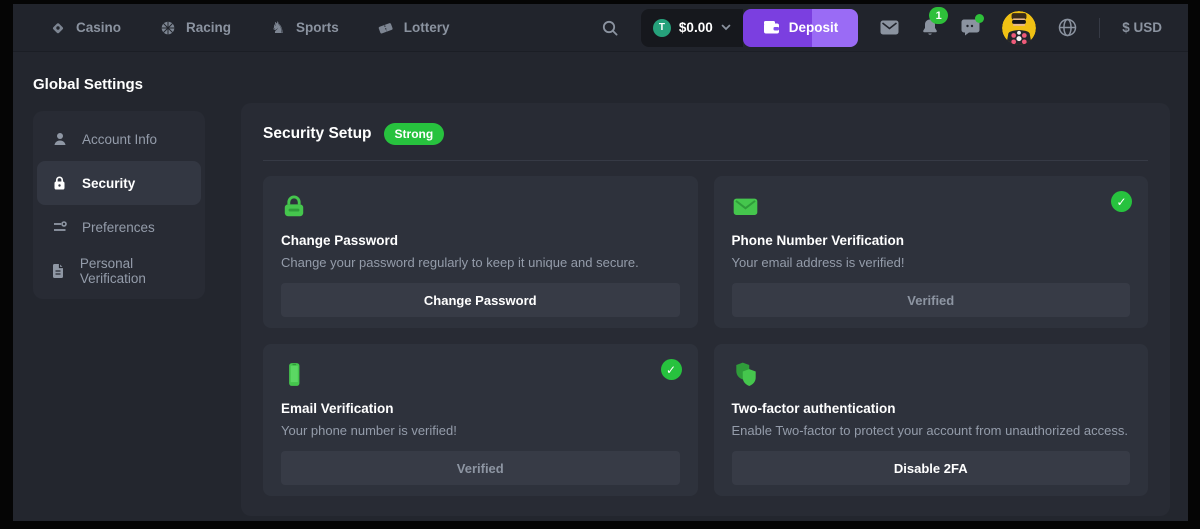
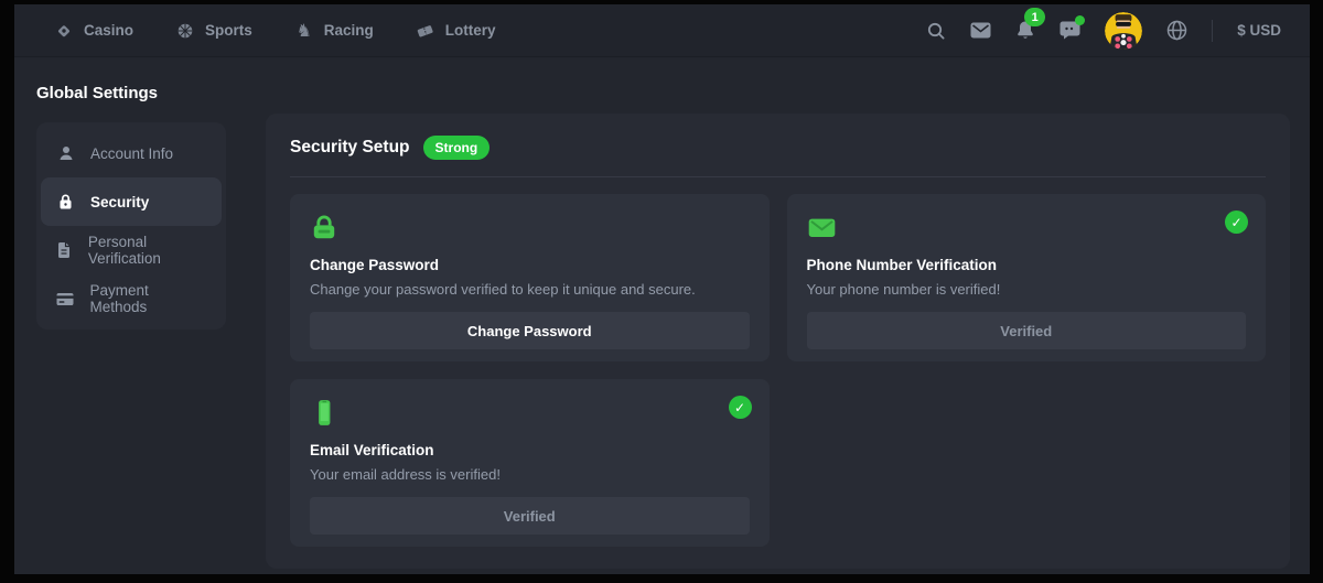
  Casino
- Racing
+ Sports
  ♞
- Sports
+ Racing
  Lottery
- T
- $0.00
- Deposit
  1
  $ USD
  Global Settings
  Account Info
  Security
- Preferences
  Personal Verification
+ Payment Methods
  Security Setup
  Strong
  Change Password
- Change your password regularly to keep it unique and secure.
+ Change your password verified to keep it unique and secure.
  Change Password
  ✓
  Phone Number Verification
- Your email address is verified!
+ Your phone number is verified!
  Verified
  ✓
  Email Verification
- Your phone number is verified!
+ Your email address is verified!
  Verified
- Two-factor authentication
- Enable Two-factor to protect your account from unauthorized access.
- Disable 2FA
